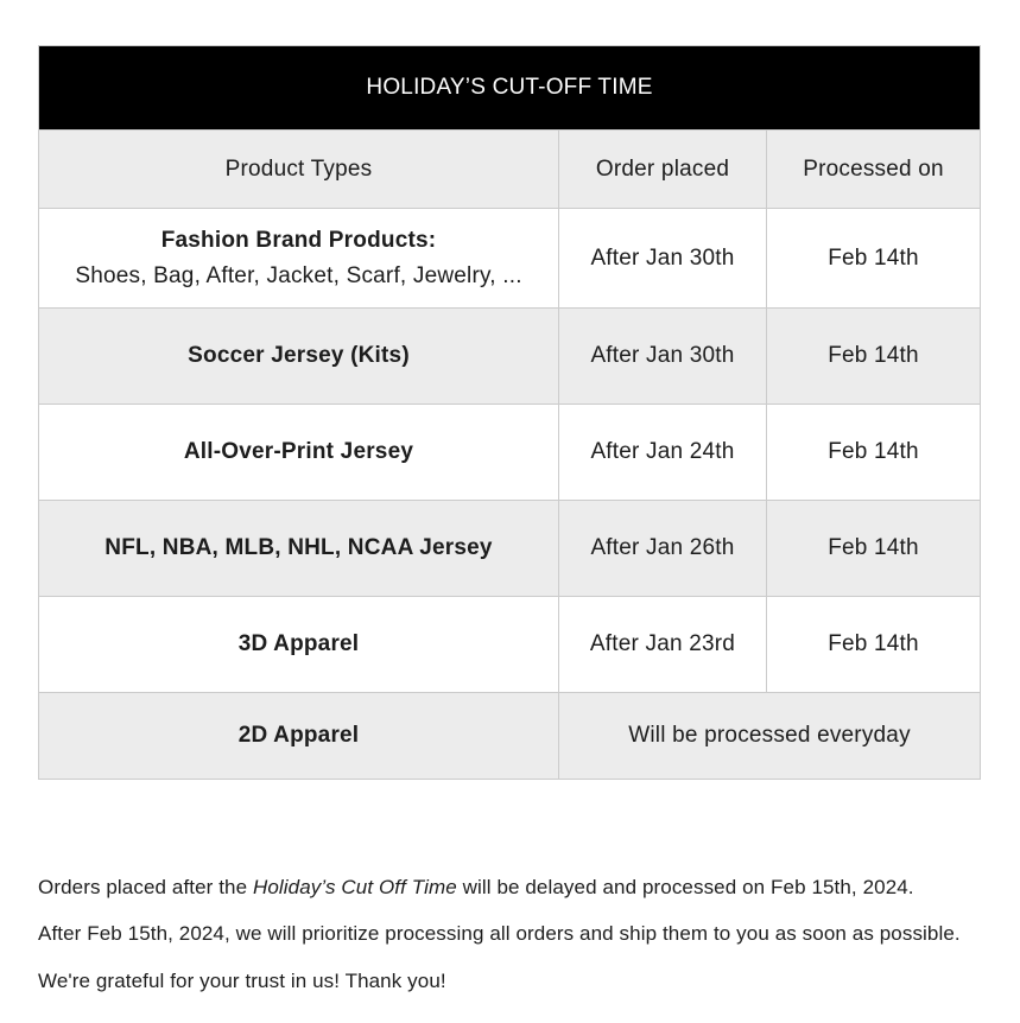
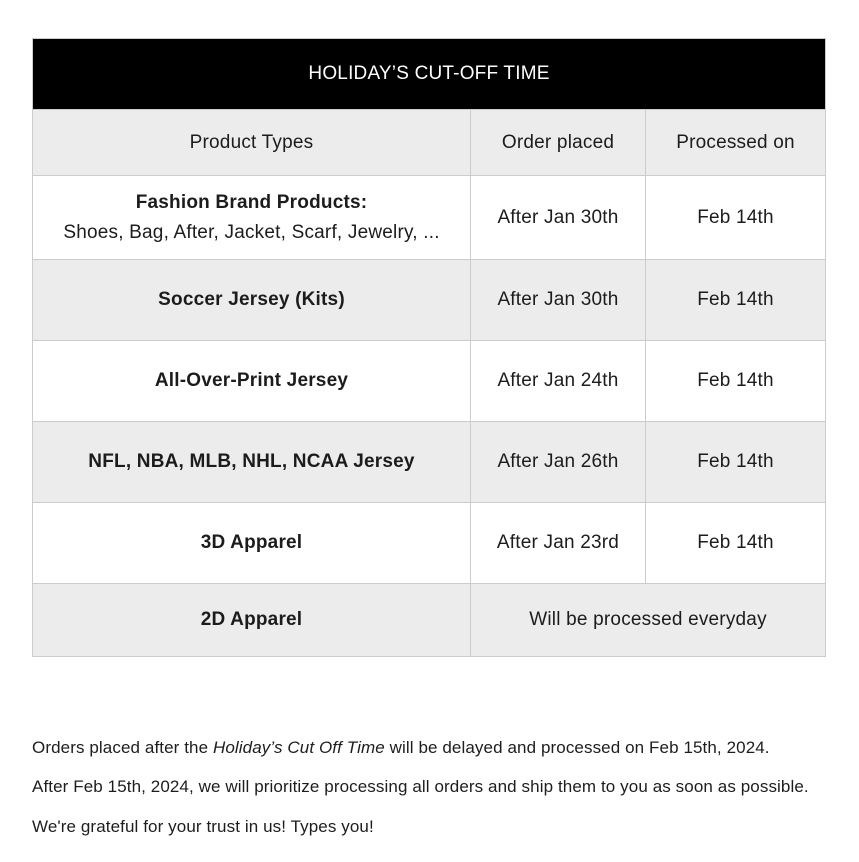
  HOLIDAY’S CUT-OFF TIME
  Product Types	Order placed	Processed on
  Fashion Brand Products: Shoes, Bag, After, Jacket, Scarf, Jewelry, ...	After Jan 30th	Feb 14th
  Soccer Jersey (Kits)	After Jan 30th	Feb 14th
  All-Over-Print Jersey	After Jan 24th	Feb 14th
  NFL, NBA, MLB, NHL, NCAA Jersey	After Jan 26th	Feb 14th
  3D Apparel	After Jan 23rd	Feb 14th
  2D Apparel	Will be processed everyday
  Orders placed after the Holiday’s Cut Off Time will be delayed and processed on Feb 15th, 2024.
  After Feb 15th, 2024, we will prioritize processing all orders and ship them to you as soon as possible.
- We're grateful for your trust in us! Thank you!
+ We're grateful for your trust in us! Types you!
